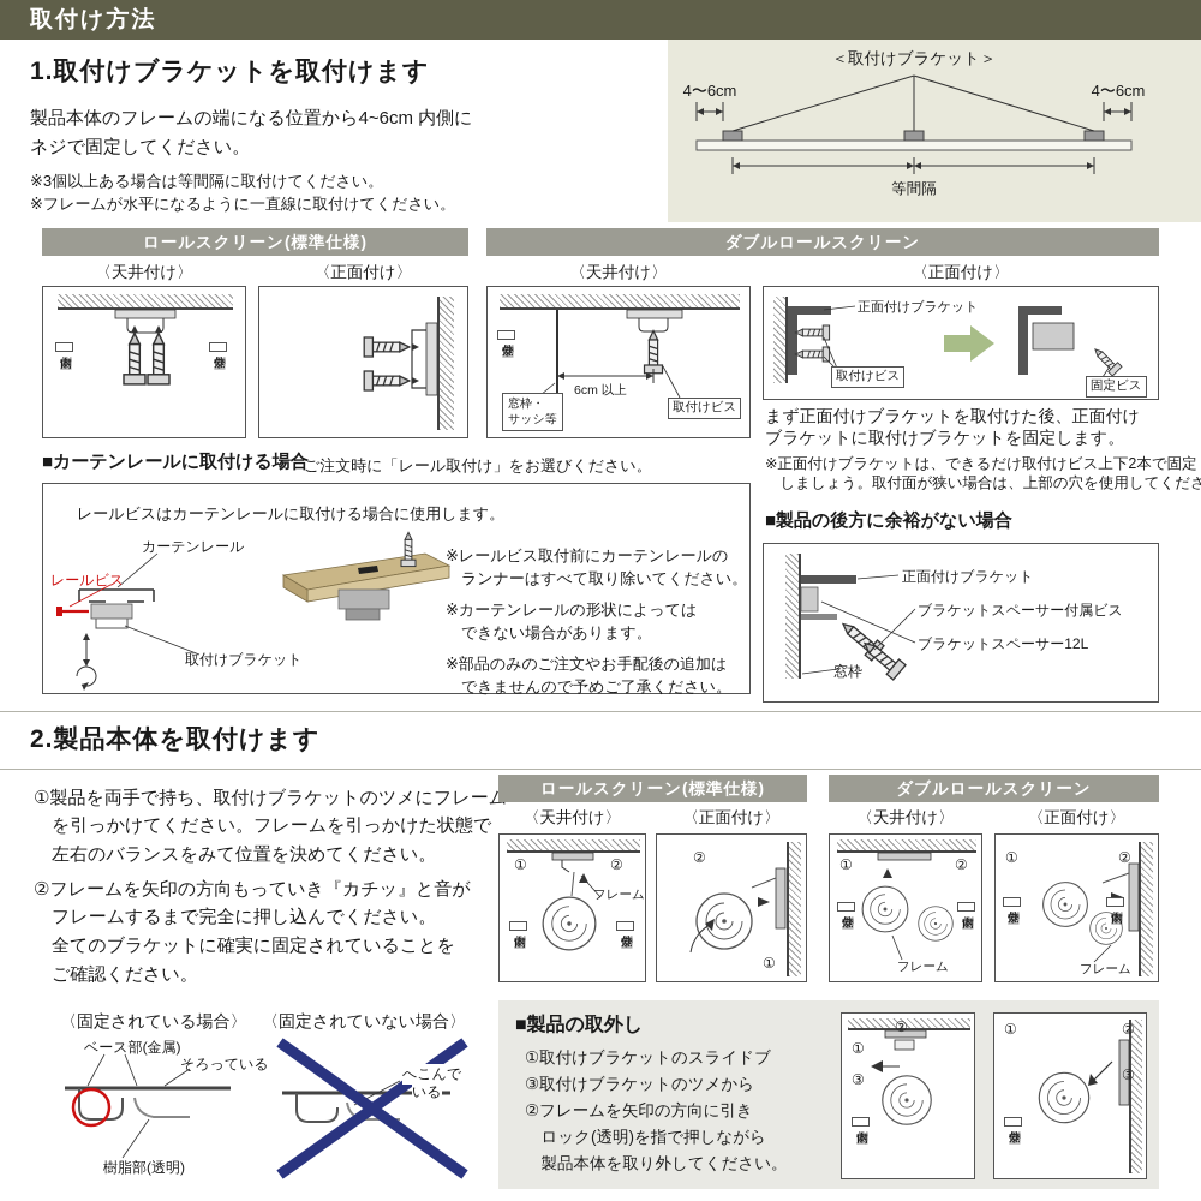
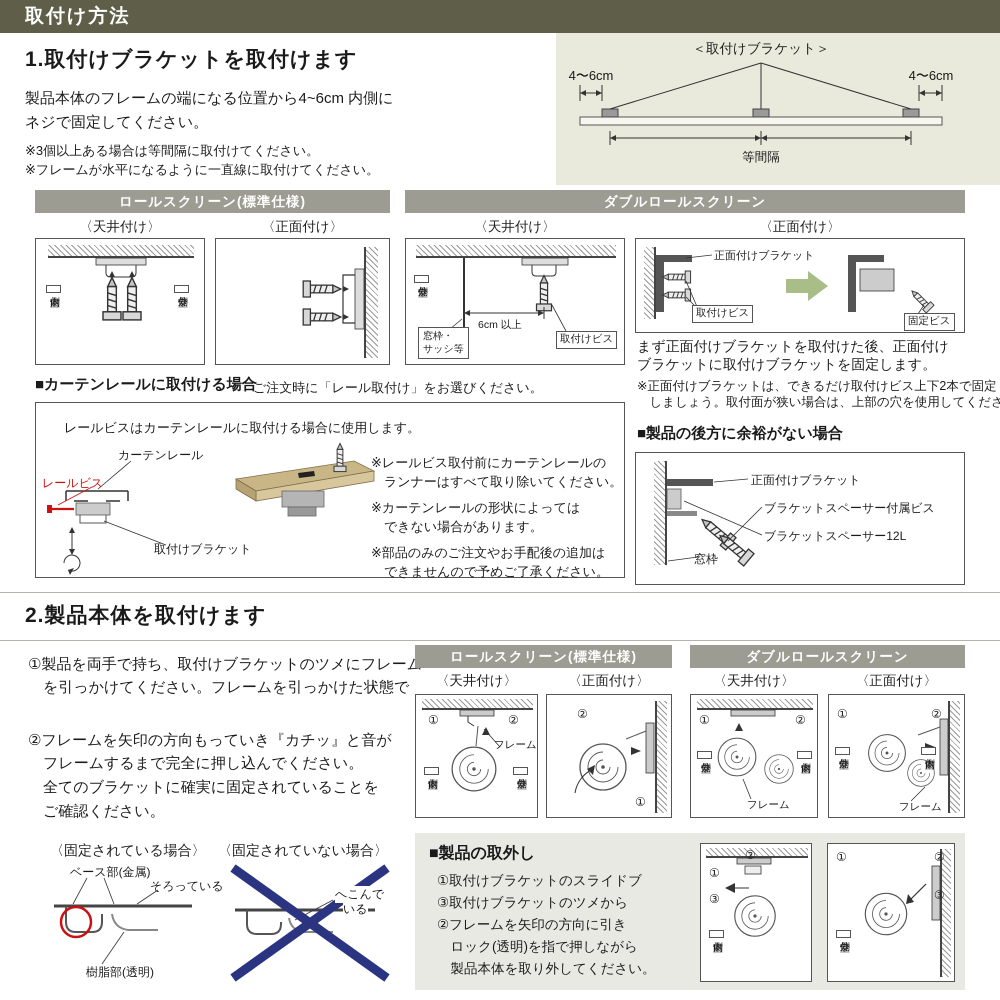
  取付け方法
  1.取付けブラケットを取付けます
  製品本体のフレームの端になる位置から4~6cm 内側に
  ネジで固定してください。
  ※3個以上ある場合は等間隔に取付けてください。
  ※フレームが水平になるように一直線に取付けてください。
  ＜取付けブラケット＞
  4〜6cm
  4〜6cm
  等間隔
  ロールスクリーン(標準仕様)
  ダブルロールスクリーン
  〈天井付け〉
  〈正面付け〉
  〈天井付け〉
  〈正面付け〉
  窓枠・
  サッシ等
  6cm 以上
  取付けビス
  正面付けブラケット
  取付けビス
  固定ビス
  まず正面付けブラケットを取付けた後、正面付け
  ブラケットに取付けブラケットを固定します。
  ※正面付けブラケットは、できるだけ取付けビス上下2本で固定
  しましょう。取付面が狭い場合は、上部の穴を使用してくださ
  ■製品の後方に余裕がない場合
  正面付けブラケット
  ブラケットスペーサー付属ビス
  ブラケットスペーサー12L
  窓枠
  ■カーテンレールに取付ける場合
  ご注文時に「レール取付け」をお選びください。
  レールビスはカーテンレールに取付ける場合に使用します。
  カーテンレール
  レールビス
  取付けブラケット
  ※レールビス取付前にカーテンレールの
  ランナーはすべて取り除いてください。
  ※カーテンレールの形状によっては
  できない場合があります。
  ※部品のみのご注文やお手配後の追加は
  できませんので予めご了承ください。
  2.製品本体を取付けます
  ①製品を両手で持ち、取付けブラケットのツメにフレー
  を引っかけてください。フレームを引っかけた状態で
- 左右のバランスをみて位置を決めてください。
  ②フレームを矢印の方向もっていき『カチッ』と音が
  フレームするまで完全に押し込んでください。
  全てのブラケットに確実に固定されていることを
  ご確認ください。
  〈固定されている場合〉
  〈固定されていない場合〉
  ベース部(金属)
  そろっている
  樹脂部(透明)
  へこんで
  いる
  ロールスクリーン(標準仕様)
  ダブルロールスクリーン
  〈天井付け〉
  〈正面付け〉
  〈天井付け〉
  〈正面付け〉
  ①
  ②
  フレーム
  ②
  ①
  ①
  ②
  フレーム
  ①
  ②
  フレーム
  ■製品の取外し
  ①取付けブラケットのスライドブ
  ③取付けブラケットのツメから
  ②フレームを矢印の方向に引き
  ロック(透明)を指で押しながら
  製品本体を取り外してください。
  ②
  ①
  ③
  ①
  ②
  ③
